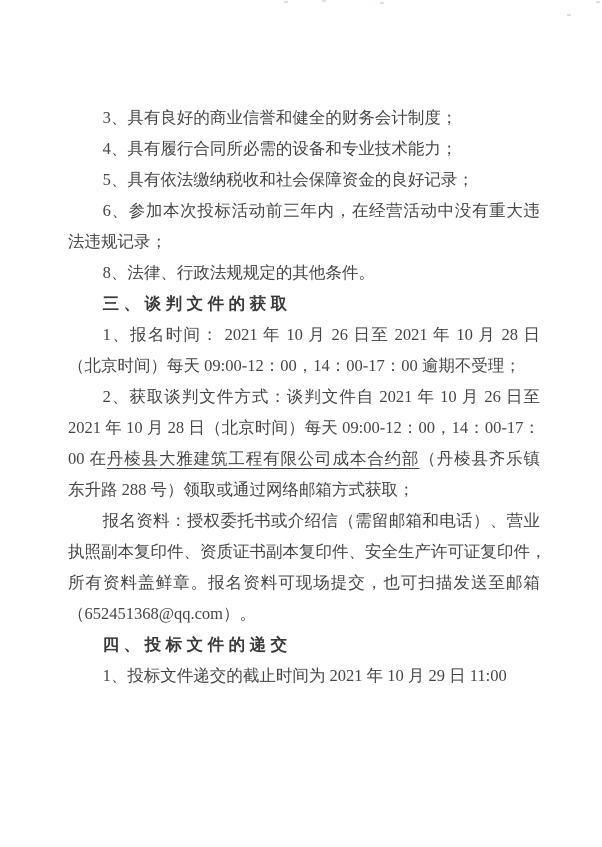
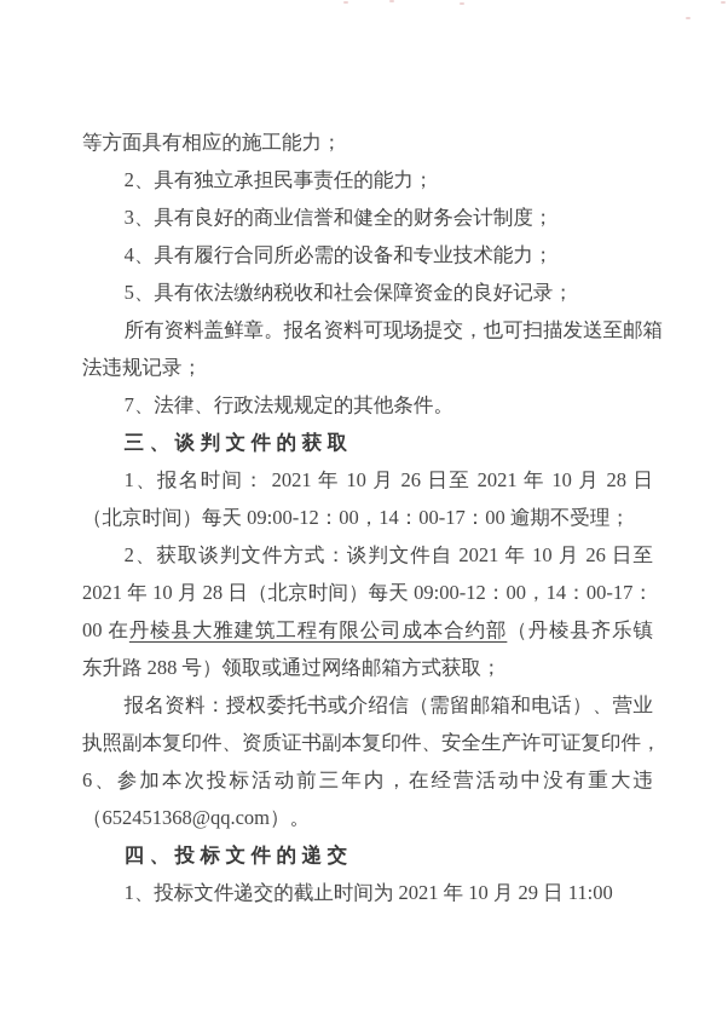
+ 等方面具有相应的施工能力；
+ 2、具有独立承担民事责任的能力；
  3、具有良好的商业信誉和健全的财务会计制度；
  4、具有履行合同所必需的设备和专业技术能力；
  5、具有依法缴纳税收和社会保障资金的良好记录；
- 6、参加本次投标活动前三年内，在经营活动中没有重大违
+ 所有资料盖鲜章。报名资料可现场提交，也可扫描发送至邮箱
  法违规记录；
- 8、法律、行政法规规定的其他条件。
+ 7、法律、行政法规规定的其他条件。
  三、谈判文件的获取
  1、报名时间： 2021 年 10 月 26 日至 2021 年 10 月 28 日
  （北京时间）每天 09:00-12：00，14：00-17：00 逾期不受理；
  2、获取谈判文件方式：谈判文件自 2021 年 10 月 26 日至
  2021 年 10 月 28 日（北京时间）每天 09:00-12：00，14：00-17：
  00 在丹棱县大雅建筑工程有限公司成本合约部（丹棱县齐乐镇
  东升路 288 号）领取或通过网络邮箱方式获取；
  报名资料：授权委托书或介绍信（需留邮箱和电话）、营业
  执照副本复印件、资质证书副本复印件、安全生产许可证复印件，
- 所有资料盖鲜章。报名资料可现场提交，也可扫描发送至邮箱
+ 6、参加本次投标活动前三年内，在经营活动中没有重大违
  （652451368@qq.com）。
  四、投标文件的递交
  1、投标文件递交的截止时间为 2021 年 10 月 29 日 11:00
